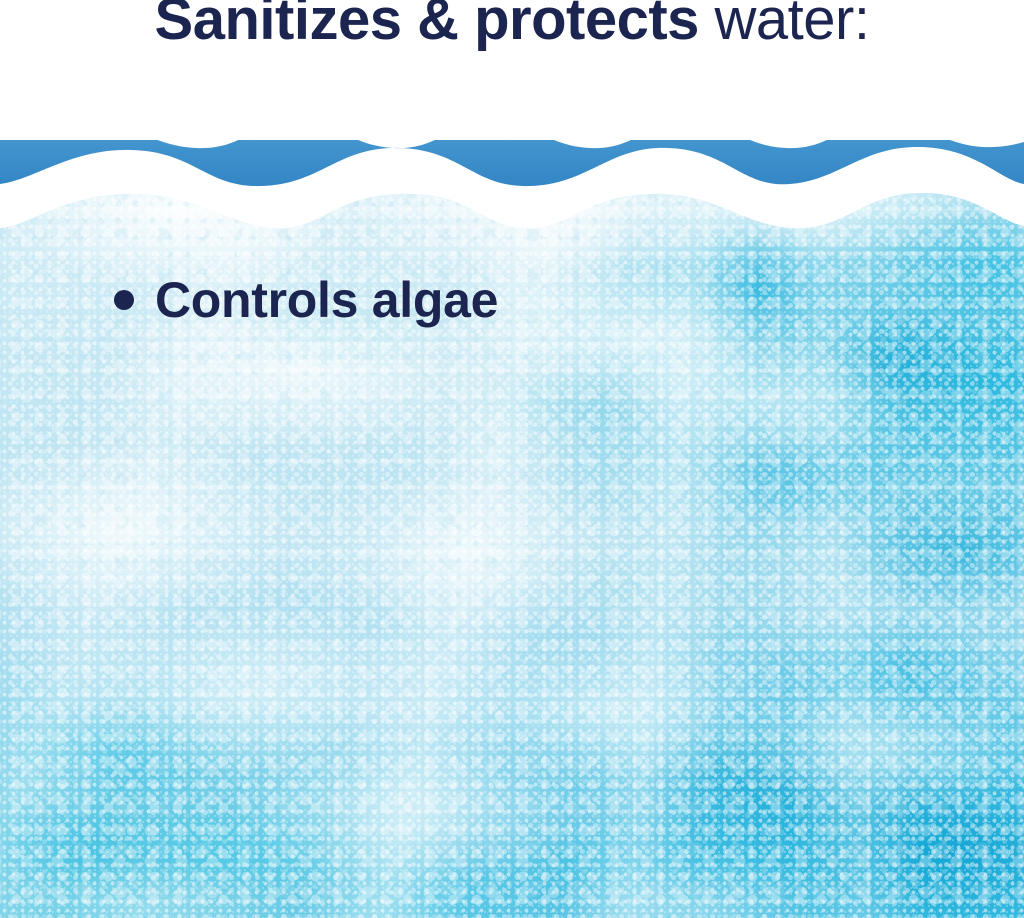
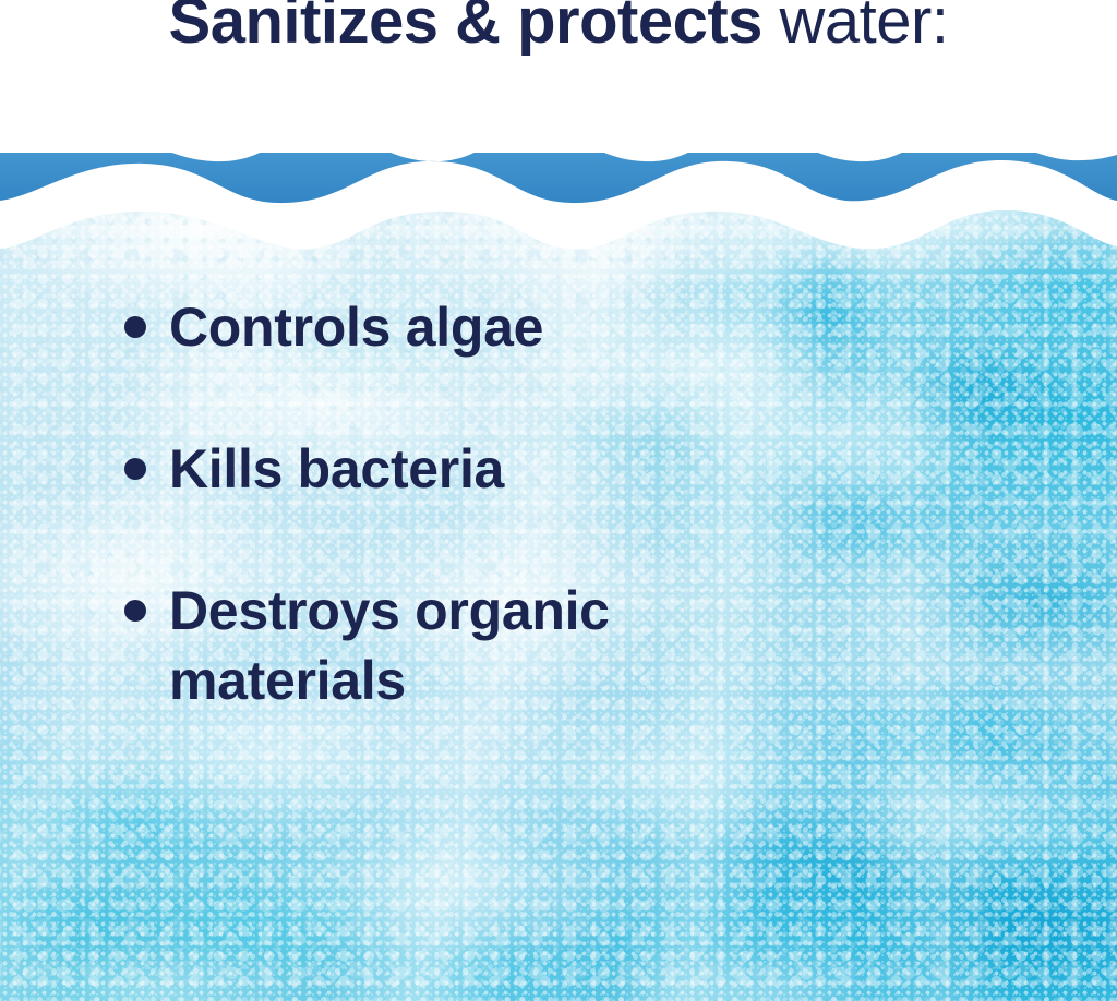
  Sanitizes & protects water:
  Controls algae
+ Kills bacteria
+ Destroys organic materials
